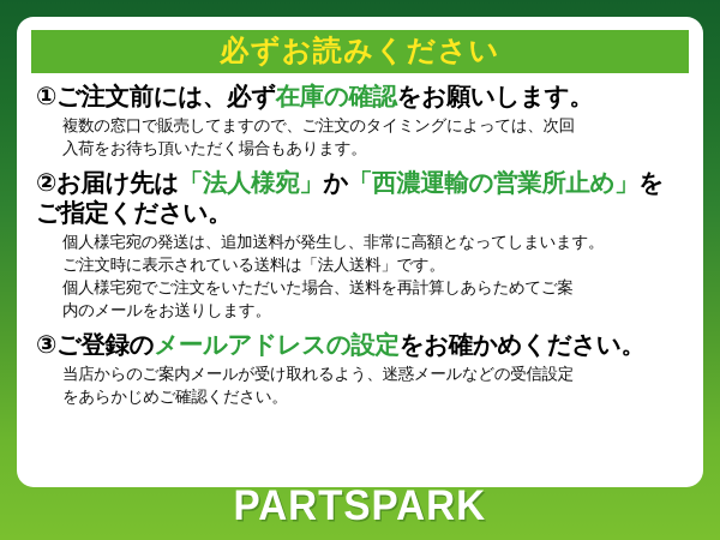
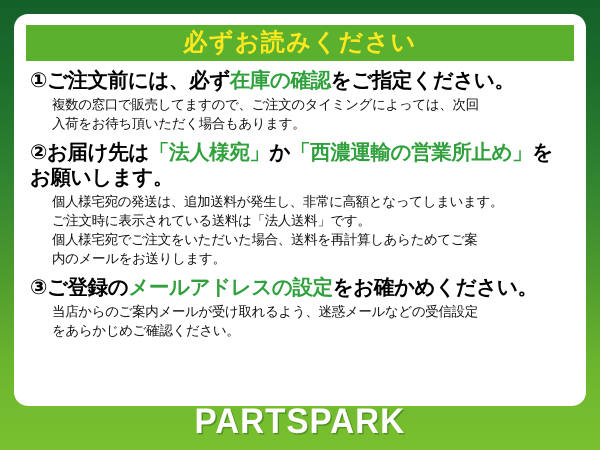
  必ずお読みください
- ①ご注文前には、必ず在庫の確認をお願いします。
+ ①ご注文前には、必ず在庫の確認をご指定ください。
  複数の窓口で販売してますので、ご注文のタイミングによっては、次回
  入荷をお待ち頂いただく場合もあります。
- ②お届け先は「法人様宛」か「西濃運輸の営業所止め」をご指定ください。
+ ②お届け先は「法人様宛」か「西濃運輸の営業所止め」をお願いします。
  個人様宅宛の発送は、追加送料が発生し、非常に高額となってしまいます。
  ご注文時に表示されている送料は「法人送料」です。
  個人様宅宛でご注文をいただいた場合、送料を再計算しあらためてご案
  内のメールをお送りします。
  ③ご登録のメールアドレスの設定をお確かめください。
  当店からのご案内メールが受け取れるよう、迷惑メールなどの受信設定
  をあらかじめご確認ください。
  PARTSPARK
